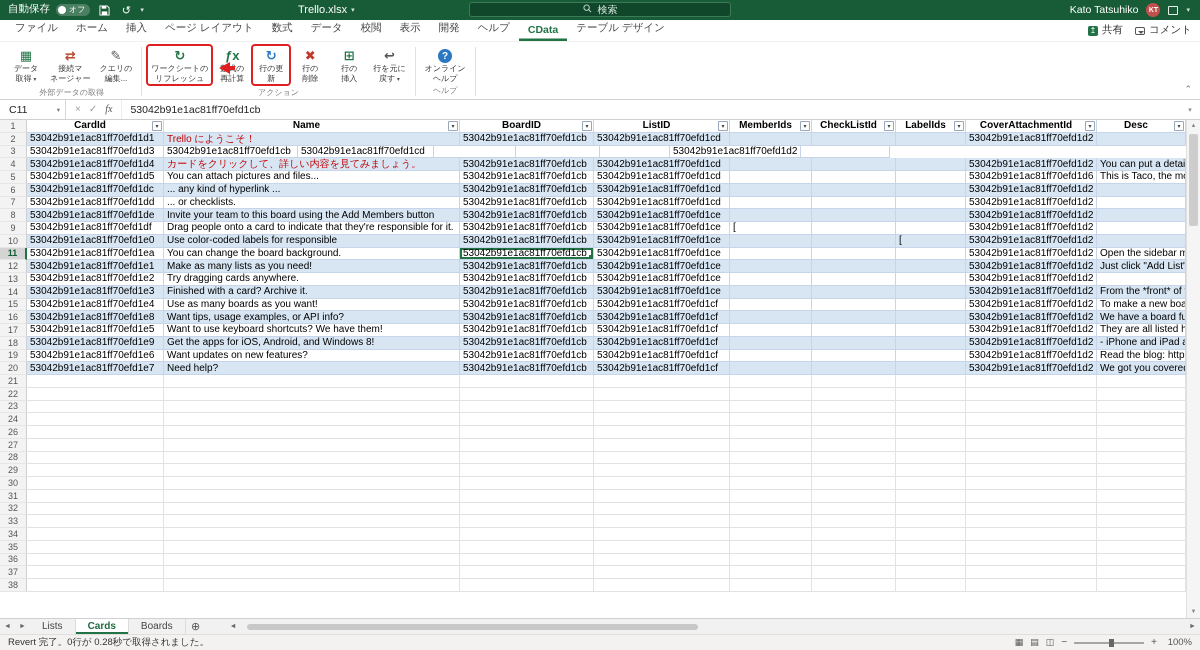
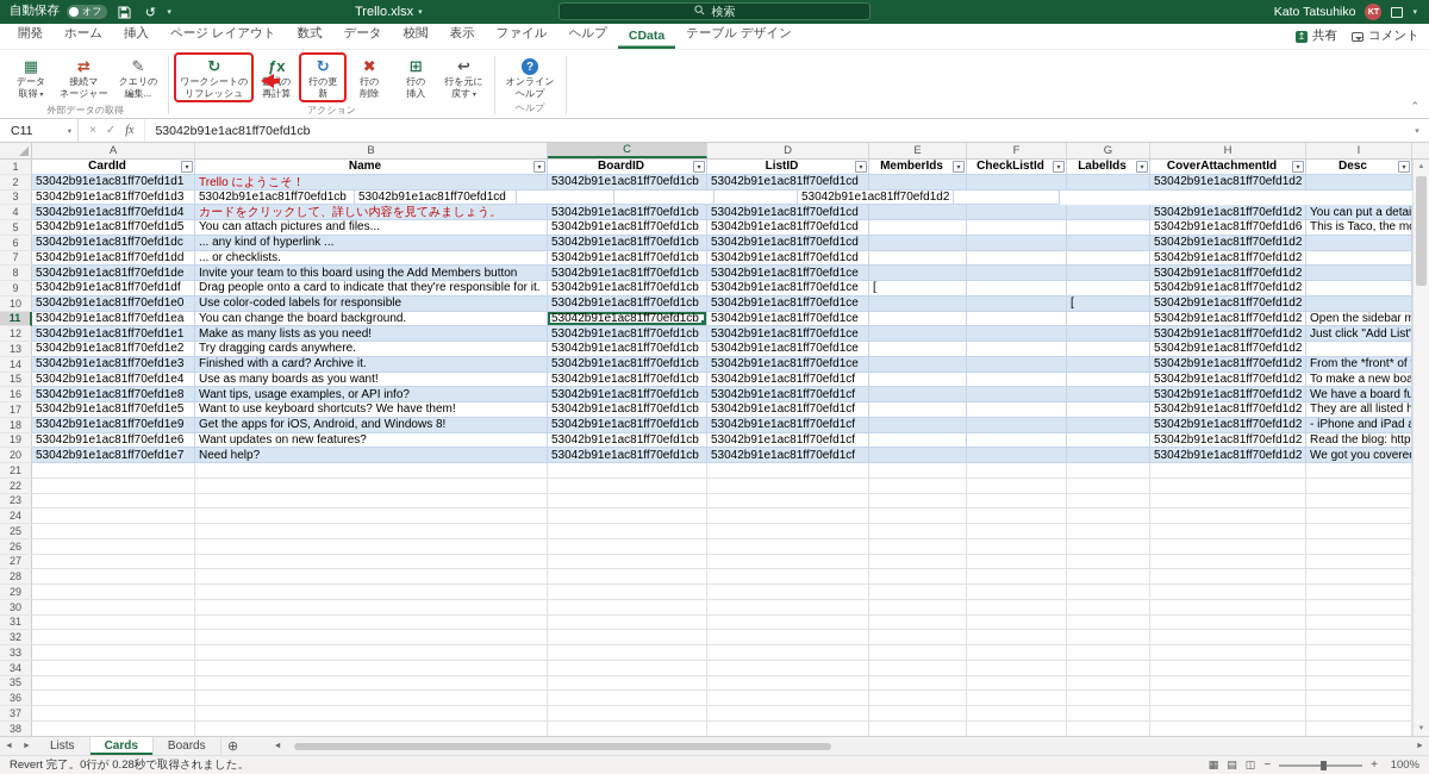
  自動保存
  オフ
  ↺
  Trello.xlsx
  検索
  Kato Tatsuhiko
- ファイル
+ 開発
  ホーム
  挿入
  ページ レイアウト
  数式
  データ
  校閲
  表示
- 開発
+ ファイル
  ヘルプ
  CData
  テーブル デザイン
  ↥
  共有
  コメント
  ▦
  データ
  ⇄
  接続マ
  ネージャー
  ✎
  クエリの
  編集...
  外部データの取得
  ↻
  ワークシートの
  リフレッシュ
  ƒx
  再計算
  ↻
  行の更
  新
  ✖
  行の
  削除
  ⊞
  行の
  挿入
  ↩
  行を元に
  アクション
  ?
  オンライン
  ヘルプ
  ヘルプ
  ⌃
  C11
  ×
  ✓
  fx
  53042b91e1ac81ff70efd1cb
+ A
+ B
+ C
+ D
+ E
+ F
+ G
+ H
+ I
  1
  CardId
  Name
  BoardID
  ListID
  MemberIds
  CheckListId
  LabelIds
  CoverAttachmentId
  Desc
  2
  53042b91e1ac81ff70efd1d1
  Trello にようこそ！
  53042b91e1ac81ff70efd1cb
  53042b91e1ac81ff70efd1cd
  53042b91e1ac81ff70efd1d2
  3
  53042b91e1ac81ff70efd1d3
  53042b91e1ac81ff70efd1cb
  53042b91e1ac81ff70efd1cd
  53042b91e1ac81ff70efd1d2
  4
  53042b91e1ac81ff70efd1d4
  カードをクリックして、詳しい内容を見てみましょう。
  53042b91e1ac81ff70efd1cb
  53042b91e1ac81ff70efd1cd
  53042b91e1ac81ff70efd1d2
  You can put a detai
  5
  53042b91e1ac81ff70efd1d5
  You can attach pictures and files...
  53042b91e1ac81ff70efd1cb
  53042b91e1ac81ff70efd1cd
  53042b91e1ac81ff70efd1d6
  This is Taco, the m
  6
  53042b91e1ac81ff70efd1dc
  ... any kind of hyperlink ...
  53042b91e1ac81ff70efd1cb
  53042b91e1ac81ff70efd1cd
  53042b91e1ac81ff70efd1d2
  7
  53042b91e1ac81ff70efd1dd
  ... or checklists.
  53042b91e1ac81ff70efd1cb
  53042b91e1ac81ff70efd1cd
  53042b91e1ac81ff70efd1d2
  8
  53042b91e1ac81ff70efd1de
  Invite your team to this board using the Add Members button
  53042b91e1ac81ff70efd1cb
  53042b91e1ac81ff70efd1ce
  53042b91e1ac81ff70efd1d2
  9
  53042b91e1ac81ff70efd1df
  Drag people onto a card to indicate that they're responsible for it.
  53042b91e1ac81ff70efd1cb
  53042b91e1ac81ff70efd1ce
  [
  53042b91e1ac81ff70efd1d2
  10
  53042b91e1ac81ff70efd1e0
  Use color-coded labels for responsible
  53042b91e1ac81ff70efd1cb
  53042b91e1ac81ff70efd1ce
  [
  53042b91e1ac81ff70efd1d2
  11
  53042b91e1ac81ff70efd1ea
  You can change the board background.
  53042b91e1ac81ff70efd1cb
  53042b91e1ac81ff70efd1ce
  53042b91e1ac81ff70efd1d2
  Open the sidebar m
  12
  53042b91e1ac81ff70efd1e1
  Make as many lists as you need!
  53042b91e1ac81ff70efd1cb
  53042b91e1ac81ff70efd1ce
  53042b91e1ac81ff70efd1d2
  Just click "Add List"
  13
  53042b91e1ac81ff70efd1e2
  Try dragging cards anywhere.
  53042b91e1ac81ff70efd1cb
  53042b91e1ac81ff70efd1ce
  53042b91e1ac81ff70efd1d2
  14
  53042b91e1ac81ff70efd1e3
  Finished with a card? Archive it.
  53042b91e1ac81ff70efd1cb
  53042b91e1ac81ff70efd1ce
  53042b91e1ac81ff70efd1d2
  From the *front* of
  15
  53042b91e1ac81ff70efd1e4
  Use as many boards as you want!
  53042b91e1ac81ff70efd1cb
  53042b91e1ac81ff70efd1cf
  53042b91e1ac81ff70efd1d2
  To make a new boa
  16
  53042b91e1ac81ff70efd1e8
  Want tips, usage examples, or API info?
  53042b91e1ac81ff70efd1cb
  53042b91e1ac81ff70efd1cf
  53042b91e1ac81ff70efd1d2
  We have a board fu
  17
  53042b91e1ac81ff70efd1e5
  Want to use keyboard shortcuts? We have them!
  53042b91e1ac81ff70efd1cb
  53042b91e1ac81ff70efd1cf
  53042b91e1ac81ff70efd1d2
  They are all listed h
  18
  53042b91e1ac81ff70efd1e9
  Get the apps for iOS, Android, and Windows 8!
  53042b91e1ac81ff70efd1cb
  53042b91e1ac81ff70efd1cf
  53042b91e1ac81ff70efd1d2
  - iPhone and iPad
  19
  53042b91e1ac81ff70efd1e6
  Want updates on new features?
  53042b91e1ac81ff70efd1cb
  53042b91e1ac81ff70efd1cf
  53042b91e1ac81ff70efd1d2
  Read the blog: http
  20
  53042b91e1ac81ff70efd1e7
  Need help?
  53042b91e1ac81ff70efd1cb
  53042b91e1ac81ff70efd1cf
  53042b91e1ac81ff70efd1d2
  We got you covere
  21
  22
  23
  24
+ 25
  26
  27
  28
  29
  30
  31
  32
  33
  34
  35
  36
  37
  38
  Lists
  Cards
  Boards
  ⊕
  Revert 完了。0行が 0.28秒で取得されました。
  ▦
  ▤
  ◫
  −
  +
  100%
